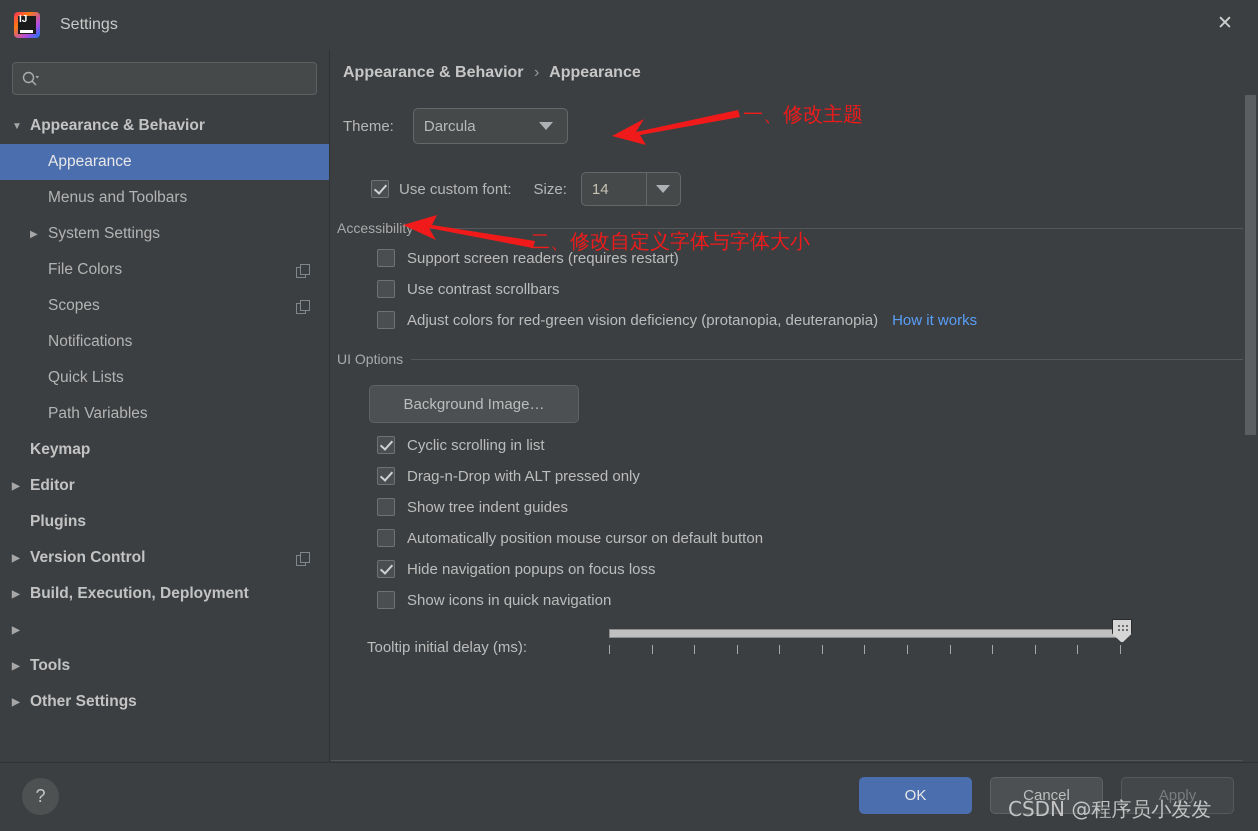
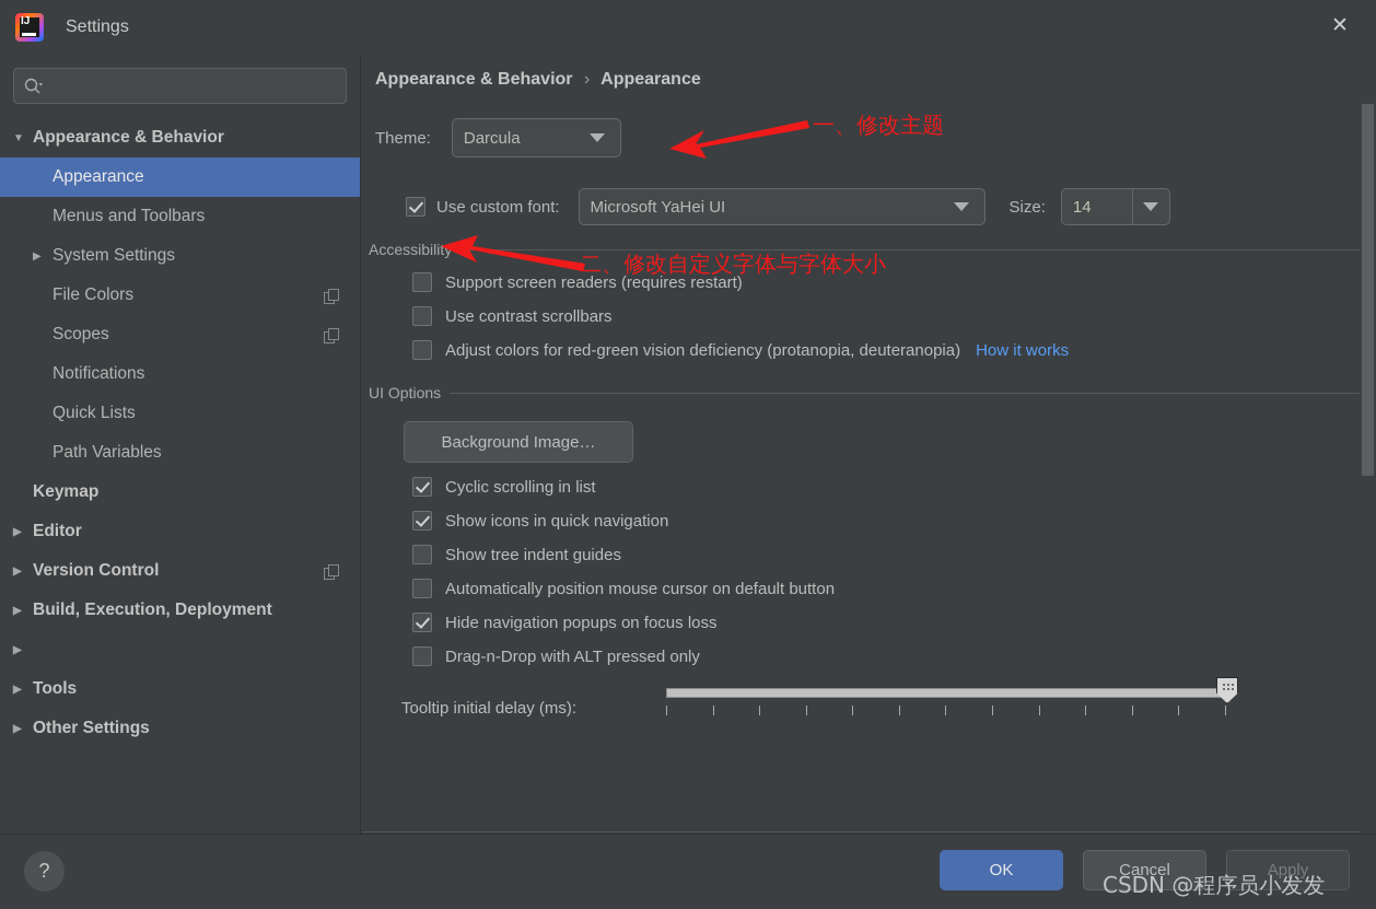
  Settings
  ✕
  Appearance & Behavior
  Appearance
  Menus and Toolbars
  System Settings
  File Colors
  Scopes
  Notifications
  Quick Lists
  Path Variables
  Keymap
  Editor
- Plugins
  Version Control
  Build, Execution, Deployment
  Tools
  Other Settings
  Appearance & Behavior › Appearance
  Theme:
  Darcula
  Use custom font:
+ Microsoft YaHei UI
  Size:
  14
  Accessibilit
  Support screen readers (requires restart)
  Use contrast scrollbars
  Adjust colors for red-green vision deficiency (protanopia, deuteranopia)
  How it works
  UI Options
  Background Image…
  Cyclic scrolling in list
- Drag-n-Drop with ALT pressed only
+ Show icons in quick navigation
  Show tree indent guides
  Automatically position mouse cursor on default button
  Hide navigation popups on focus loss
- Show icons in quick navigation
+ Drag-n-Drop with ALT pressed only
  Tooltip initial delay (ms):
  ?
  OK
  Cancel
  Apply
  一、修改主题
  二、修改自定义字体与字体大小
  CSDN @程序员小发发
